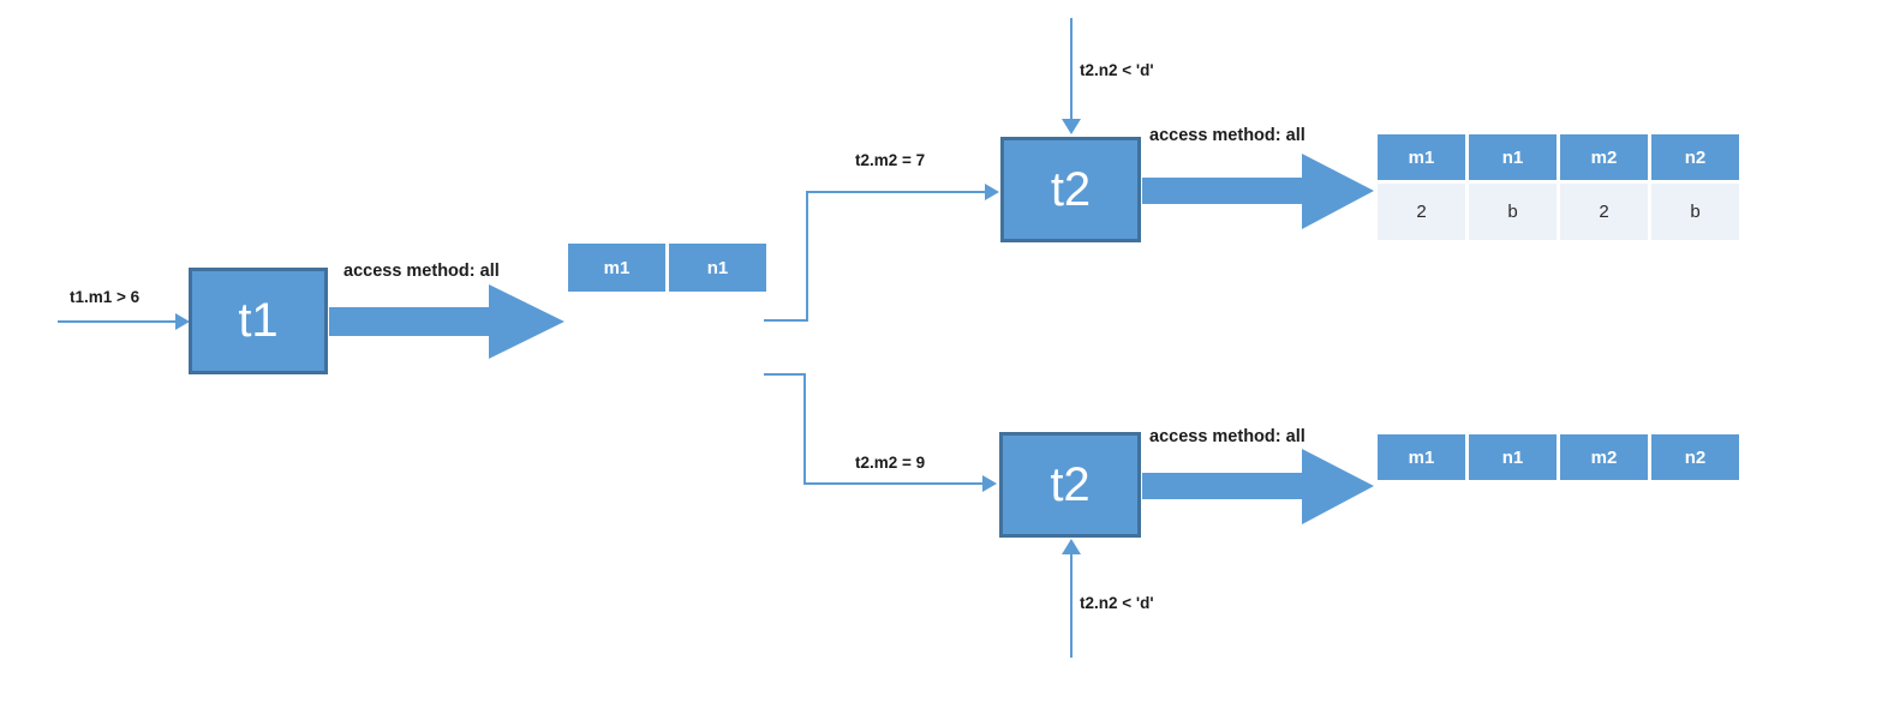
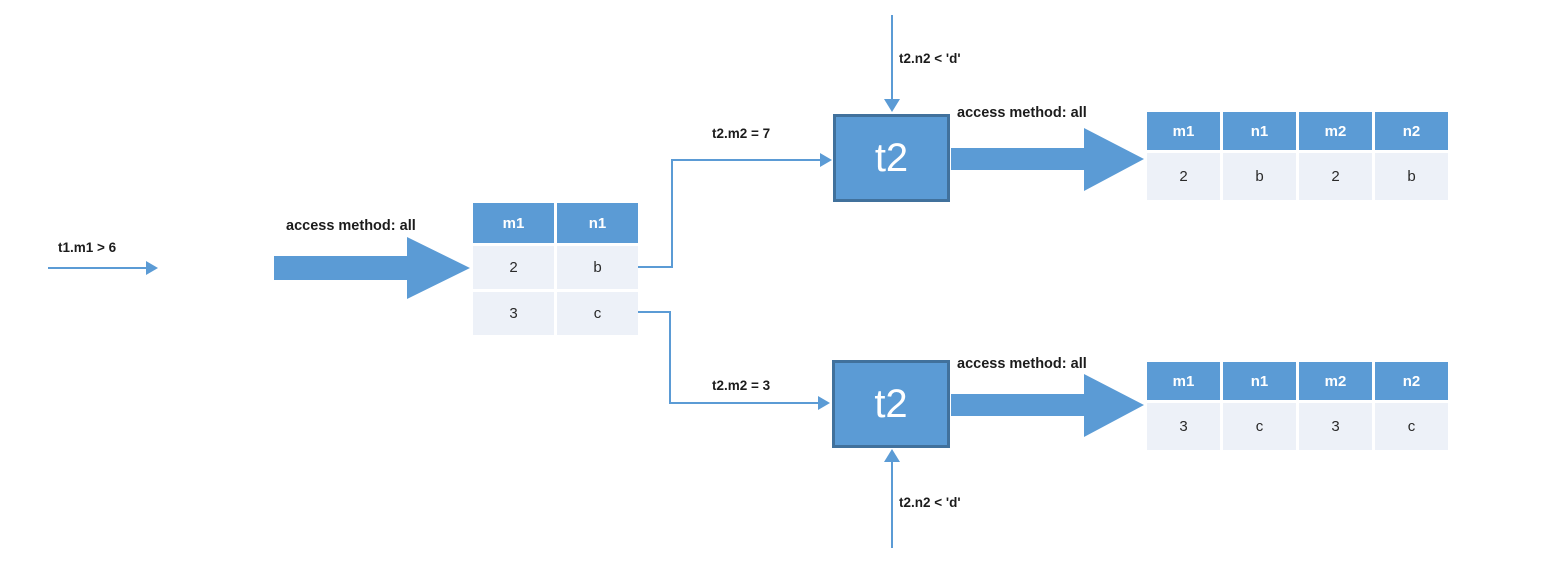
  t1.m1 > 6
- t1
  access method: all
  m1	n1
+ 2	b
+ 3	c
  t2.m2 = 7
  t2.n2 < 'd'
  t2
  access method: all
  m1	n1	m2	n2
  2	b	2	b
- t2.m2 = 9
+ t2.m2 = 3
  t2.n2 < 'd'
  t2
  access method: all
  m1	n1	m2	n2
+ 3	c	3	c
